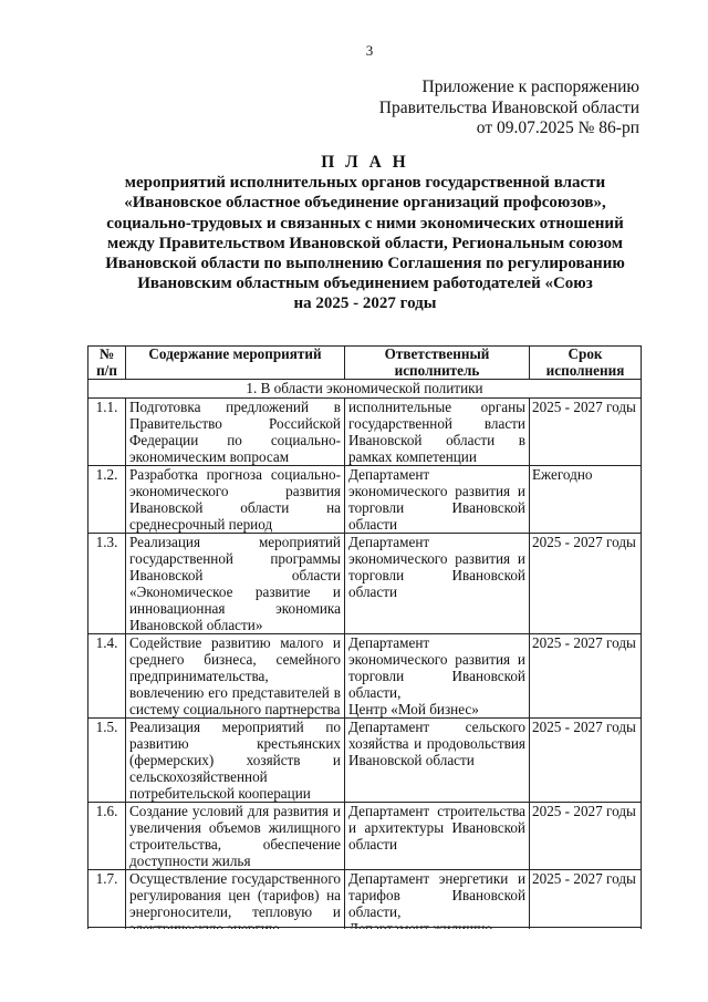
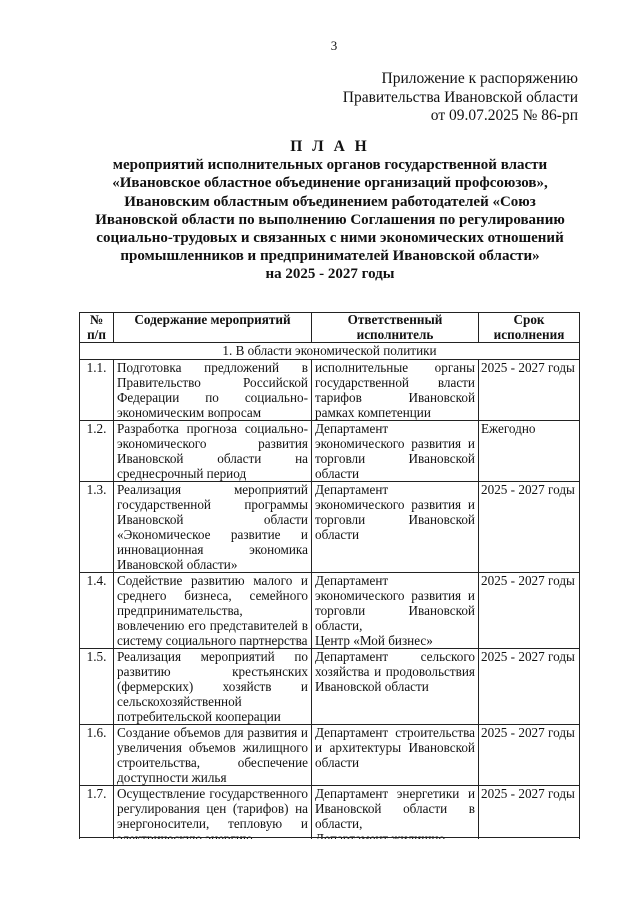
  3
  Приложение к распоряжению
  Правительства Ивановской области
  от 09.07.2025 № 86-рп
  П Л А Н
  мероприятий исполнительных органов государственной власти
  «Ивановское областное объединение организаций профсоюзов»,
- социально-трудовых и связанных с ними экономических отношений
+ Ивановским областным объединением работодателей «Союз
- между Правительством Ивановской области, Региональным союзом
  Ивановской области по выполнению Соглашения по регулированию
- Ивановским областным объединением работодателей «Союз
+ социально-трудовых и связанных с ними экономических отношений
+ промышленников и предпринимателей Ивановской области»
  на 2025 - 2027 годы
  № п/п	Содержание мероприятий	Ответственный исполнитель	Срок исполнения
  1. В области экономической политики
- 1.1.	Подготовка предложений вПравительство РоссийскойФедерации по социально-экономическим вопросам	исполнительные органыгосударственной властиИвановской области врамках компетенции	2025 - 2027 годы
+ 1.1.	Подготовка предложений вПравительство РоссийскойФедерации по социально-экономическим вопросам	исполнительные органыгосударственной властитарифов Ивановскойрамках компетенции	2025 - 2027 годы
  1.2.	Разработка прогноза социально-экономического развитияИвановской области насреднесрочный период	Департаментэкономического развития иторговли Ивановскойобласти	Ежегодно
  1.3.	Реализация мероприятийгосударственной программыИвановской области«Экономическое развитие иинновационная экономикаИвановской области»	Департаментэкономического развития иторговли Ивановскойобласти	2025 - 2027 годы
  1.4.	Содействие развитию малого исреднего бизнеса, семейногопредпринимательства,вовлечению его представителей всистему социального партнерства	Департаментэкономического развития иторговли Ивановскойобласти,Центр «Мой бизнес»	2025 - 2027 годы
  1.5.	Реализация мероприятий поразвитию крестьянских(фермерских) хозяйств исельскохозяйственнойпотребительской кооперации	Департамент сельскогохозяйства и продовольствияИвановской области	2025 - 2027 годы
- 1.6.	Создание условий для развития иувеличения объемов жилищногостроительства, обеспечениедоступности жилья	Департамент строительстваи архитектуры Ивановскойобласти	2025 - 2027 годы
+ 1.6.	Создание объемов для развития иувеличения объемов жилищногостроительства, обеспечениедоступности жилья	Департамент строительстваи архитектуры Ивановскойобласти	2025 - 2027 годы
- 1.7.	Осуществление государственногорегулирования цен (тарифов) наэнергоносители, тепловую иэлектрическую энергию,	Департамент энергетики итарифов Ивановскойобласти,Департамент жилищно-	2025 - 2027 годы
+ 1.7.	Осуществление государственногорегулирования цен (тарифов) наэнергоносители, тепловую иэлектрическую энергию,	Департамент энергетики иИвановской области вобласти,Департамент жилищно-	2025 - 2027 годы
